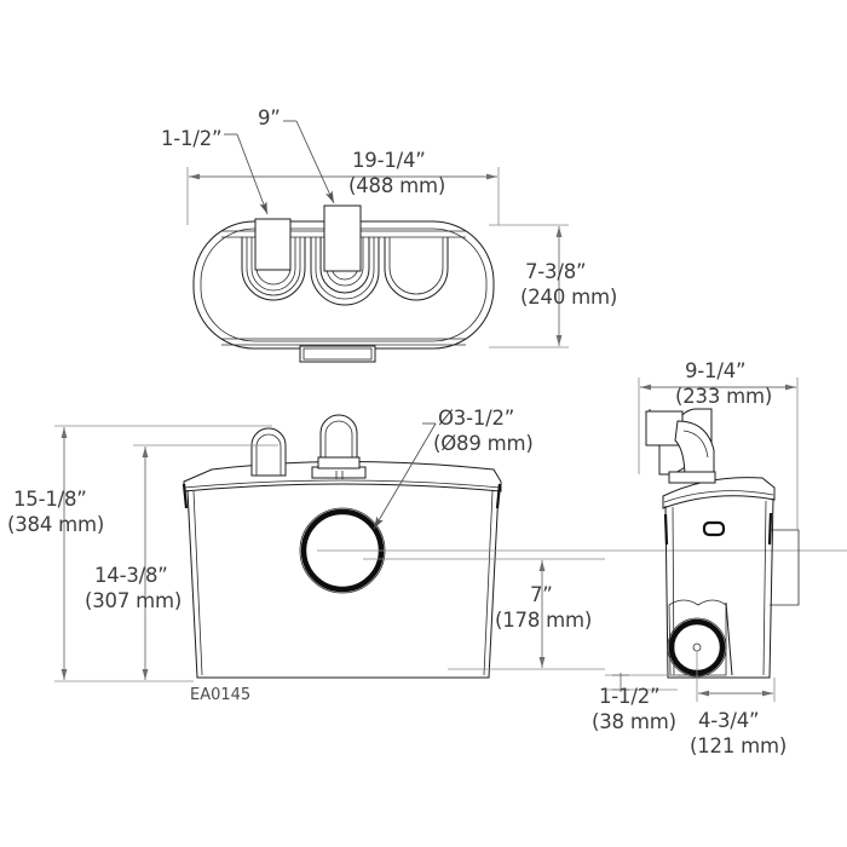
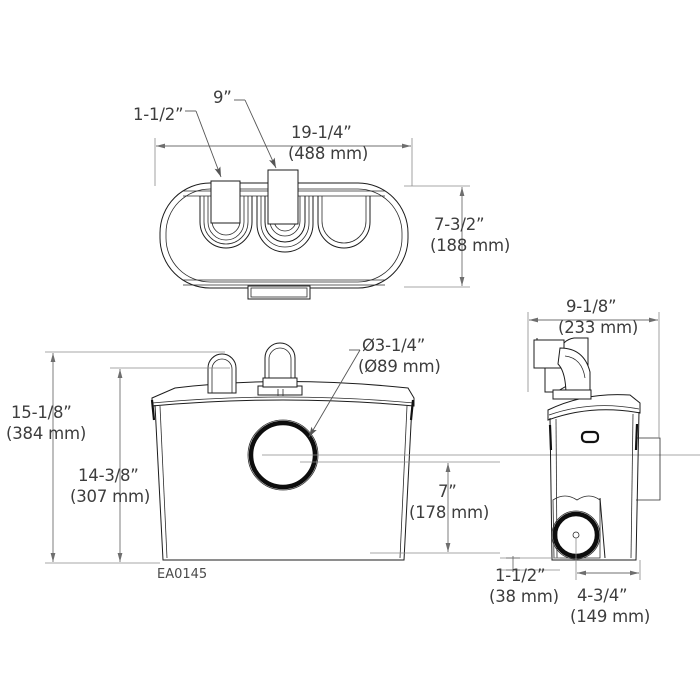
  1-1/2”
  9”
  19-1/4”
  (488 mm)
- 7-3/8”
+ 7-3/2”
- (240 mm)
+ (188 mm)
  15-1/8”
  (384 mm)
  14-3/8”
  (307 mm)
- Ø3-1/2”
+ Ø3-1/4”
  (Ø89 mm)
  7”
  (178 mm)
  EA0145
- 9-1/4”
+ 9-1/8”
  (233 mm)
  1-1/2”
  (38 mm)
  4-3/4”
- (121 mm)
+ (149 mm)
